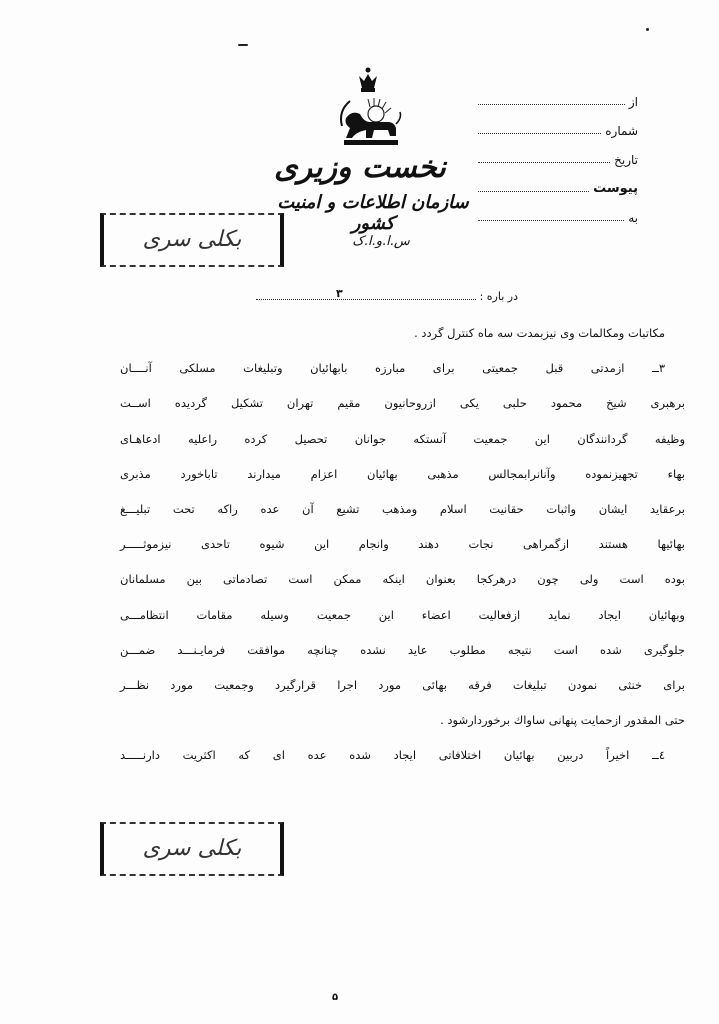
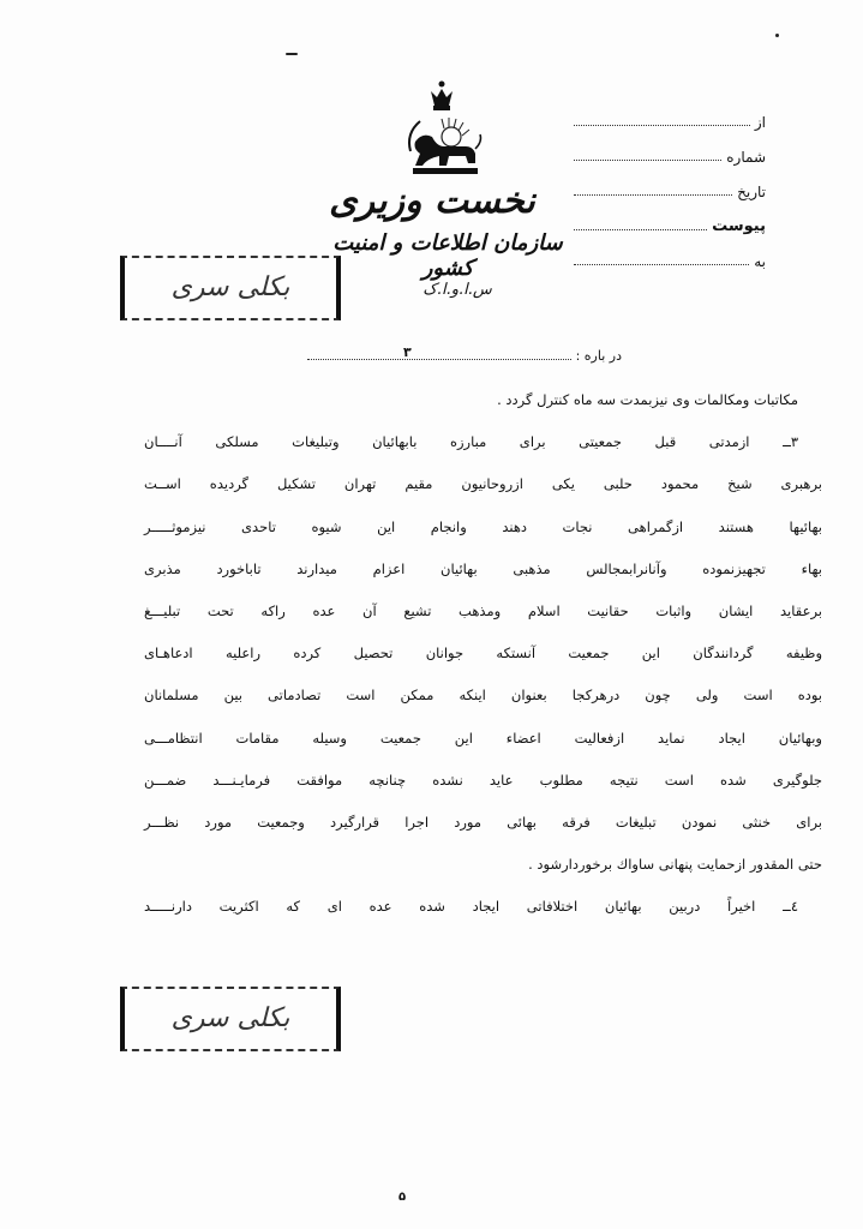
  نخست وزیری
  سازمان اطلاعات و امنیت کشور
  س.ا.و.ا.ک
  از
  شماره
  تاریخ
  پیوست
  به
  بکلی سری
  بکلی سری
  در باره :
  ۳
  مکاتبات ومکالمات وی نیزبمدت سه ماه کنترل گردد .
  ۳ــ ازمدتی قبل جمعیتی برای مبارزه بابهائیان وتبلیغات مسلکی آنــــان
  برهبری شیخ محمود حلبی یکی ازروحانیون مقیم تهران تشکیل گردیده اســت
- وظیفه گردانندگان این جمعیت آنستکه جوانان تحصیل کرده راعلیه ادعاهـای
+ بهائیها هستند ازگمراهی نجات دهند وانجام این شیوه تاحدی نیزموثـــــر
  بهاء تجهیزنموده وآنانرابمجالس مذهبی بهائیان اعزام میدارند تاباخورد مذبری
  برعقاید ایشان واثبات حقانیت اسلام ومذهب تشیع آن عده راکه تحت تبلیـــغ
- بهائیها هستند ازگمراهی نجات دهند وانجام این شیوه تاحدی نیزموثـــــر
+ وظیفه گردانندگان این جمعیت آنستکه جوانان تحصیل کرده راعلیه ادعاهـای
  بوده است ولی چون درهرکجا بعنوان اینکه ممکن است تصادماتی بین مسلمانان
  وبهائیان ایجاد نماید ازفعالیت اعضاء این جمعیت وسیله مقامات انتظامـــی
  جلوگیری شده است نتیجه مطلوب عاید نشده چنانچه موافقت فرمایـنـــد ضمـــن
  برای خنثی نمودن تبلیغات فرقه بهائی مورد اجرا قرارگیرد وجمعیت مورد نظـــر
  حتی المقدور ازحمایت پنهانی ساواك برخوردارشود .
  ٤ــ اخیراً دربین بهائیان اختلافاتی ایجاد شده عده ای که اکثریت دارنـــــد
  ۵
